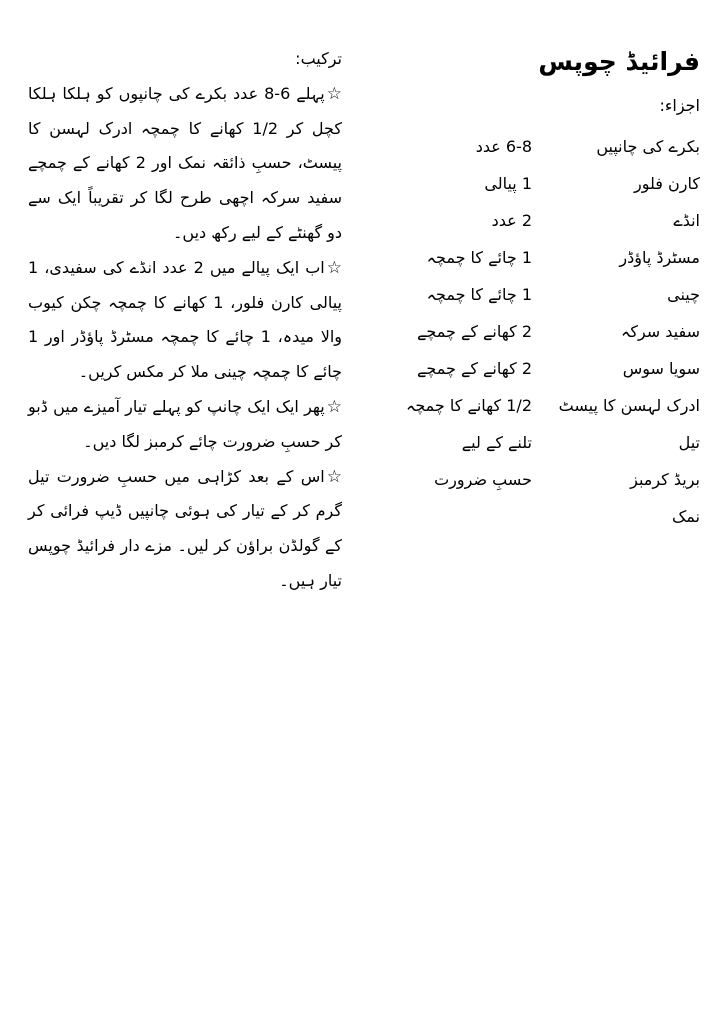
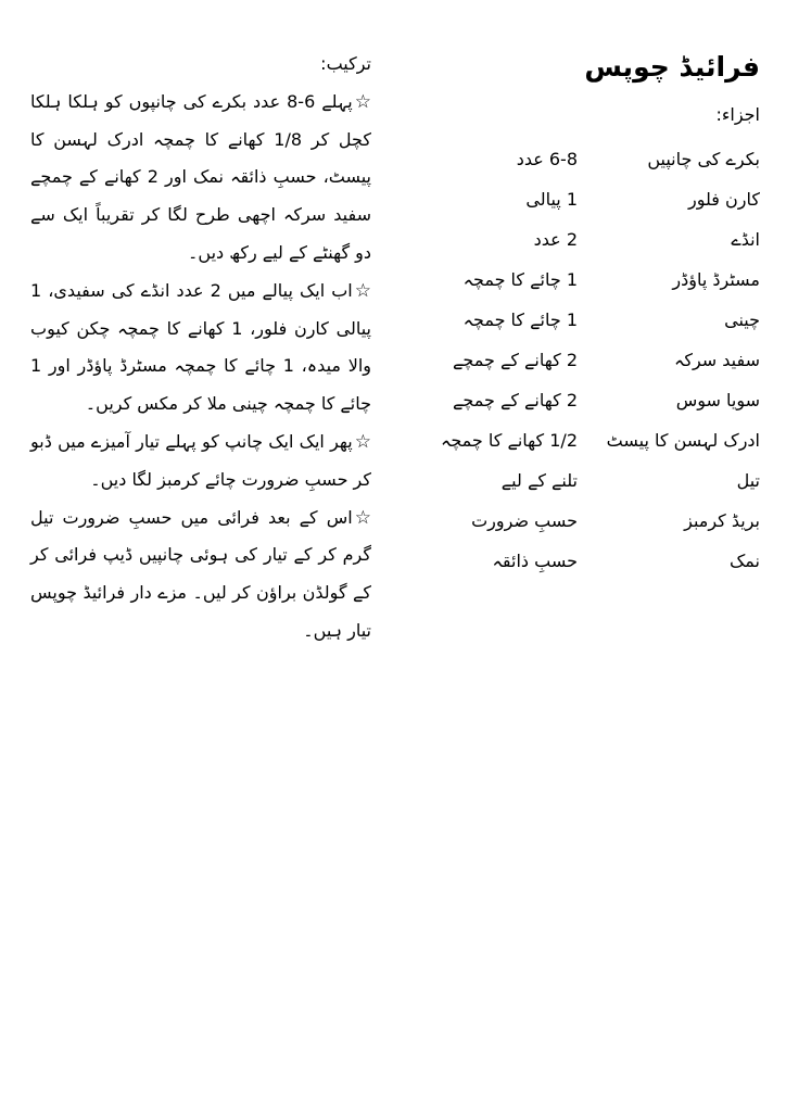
  ترکیب:
- ☆پہلے 6-8 عدد بکرے کی چانپوں کو ہلکا ہلکا کچل کر 1/2 کھانے کا چمچہ ادرک لہسن کا پیسٹ، حسبِ ذائقہ نمک اور 2 کھانے کے چمچے سفید سرکہ اچھی طرح لگا کر تقریباً ایک سے دو گھنٹے کے لیے رکھ دیں۔
+ ☆پہلے 6-8 عدد بکرے کی چانپوں کو ہلکا ہلکا کچل کر 1/8 کھانے کا چمچہ ادرک لہسن کا پیسٹ، حسبِ ذائقہ نمک اور 2 کھانے کے چمچے سفید سرکہ اچھی طرح لگا کر تقریباً ایک سے دو گھنٹے کے لیے رکھ دیں۔
  ☆اب ایک پیالے میں 2 عدد انڈے کی سفیدی، 1 پیالی کارن فلور، 1 کھانے کا چمچہ چکن کیوب والا میدہ، 1 چائے کا چمچہ مسٹرڈ پاؤڈر اور 1 چائے کا چمچہ چینی ملا کر مکس کریں۔
  ☆پھر ایک ایک چانپ کو پہلے تیار آمیزے میں ڈبو کر حسبِ ضرورت چائے کرمبز لگا دیں۔
- ☆اس کے بعد کڑاہی میں حسبِ ضرورت تیل گرم کر کے تیار کی ہوئی چانپیں ڈیپ فرائی کر کے گولڈن براؤن کر لیں۔ مزے دار فرائیڈ چوپس تیار ہیں۔
+ ☆اس کے بعد فرائی میں حسبِ ضرورت تیل گرم کر کے تیار کی ہوئی چانپیں ڈیپ فرائی کر کے گولڈن براؤن کر لیں۔ مزے دار فرائیڈ چوپس تیار ہیں۔
  فرائیڈ چوپس
  اجزاء:
  بکرے کی چانپیں
  6-8 عدد
  کارن فلور
  1 پیالی
  انڈے
  2 عدد
  مسٹرڈ پاؤڈر
  1 چائے کا چمچہ
  چینی
  1 چائے کا چمچہ
  سفید سرکہ
  2 کھانے کے چمچے
  سویا سوس
  2 کھانے کے چمچے
  ادرک لہسن کا پیسٹ
  1/2 کھانے کا چمچہ
  تیل
  تلنے کے لیے
  بریڈ کرمبز
  حسبِ ضرورت
  نمک
+ حسبِ ذائقہ
